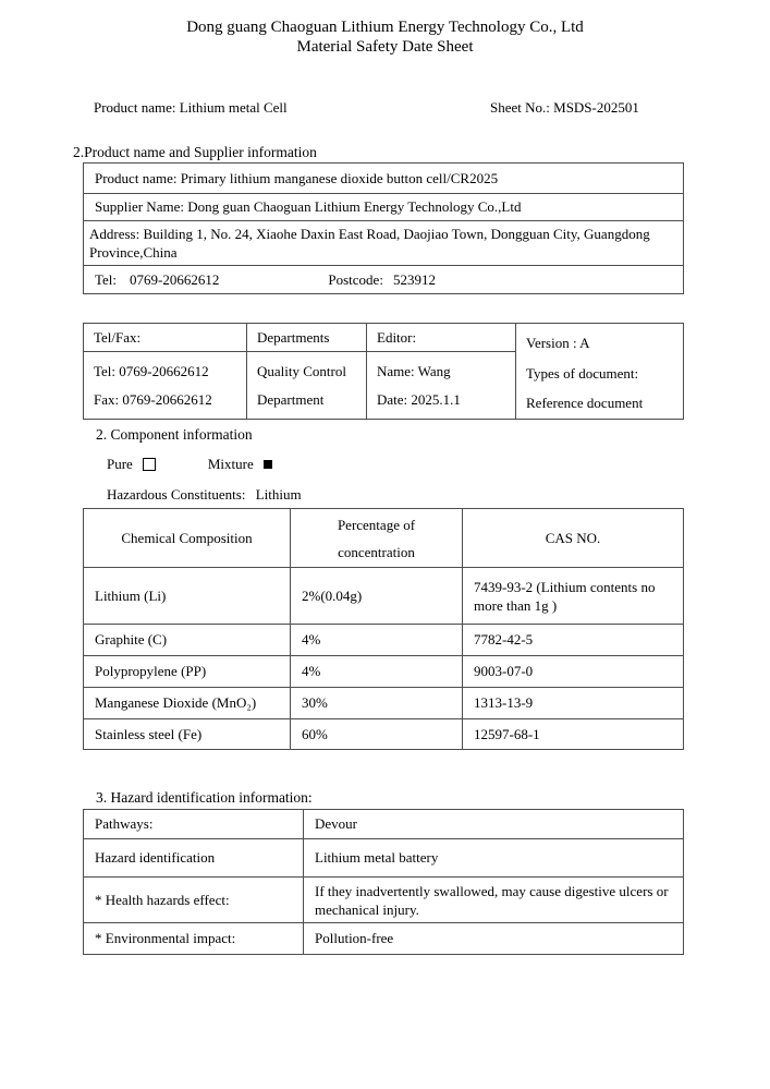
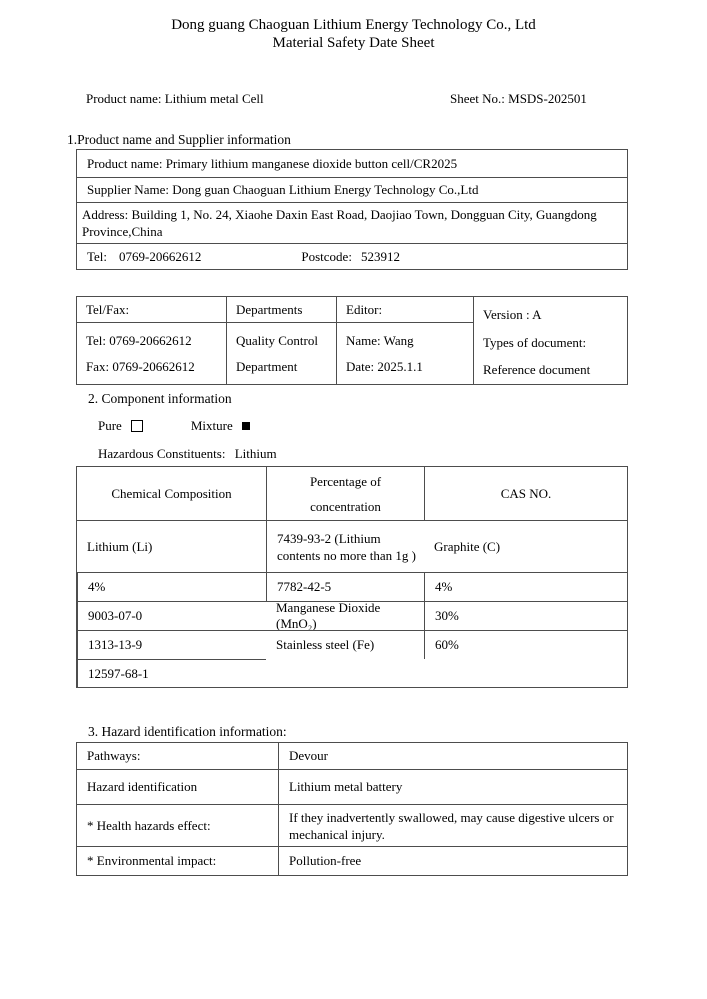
  Dong guang Chaoguan Lithium Energy Technology Co., Ltd
  Material Safety Date Sheet
  Product name: Lithium metal Cell
  Sheet No.: MSDS-202501
- 2.Product name and Supplier information
+ 1.Product name and Supplier information
  Product name: Primary lithium manganese dioxide button cell/CR2025
  Supplier Name: Dong guan Chaoguan Lithium Energy Technology Co.,Ltd
  Address: Building 1, No. 24, Xiaohe Daxin East Road, Daojiao Town, Dongguan City, Guangdong Province,China
  Tel:
  0769-20662612
  Postcode:
  523912
  Tel/Fax:
  Departments
  Editor:
  Version : A
  Types of document:
  Reference document
  Tel: 0769-20662612
  Fax: 0769-20662612
  Quality Control Department
  Name: Wang
  Date: 2025.1.1
  2. Component information
  Pure
  Mixture
  Hazardous Constituents: Lithium
  Chemical Composition
  Percentage of concentration
  CAS NO.
  Lithium (Li)
- 2%(0.04g)
  7439-93-2 (Lithium contents no more than 1g )
  Graphite (C)
  4%
  7782-42-5
- Polypropylene (PP)
  4%
  9003-07-0
  Manganese Dioxide (MnO₂)
  30%
  1313-13-9
  Stainless steel (Fe)
  60%
  12597-68-1
  3. Hazard identification information:
  Pathways:
  Devour
  Hazard identification
  Lithium metal battery
  * Health hazards effect:
  If they inadvertently swallowed, may cause digestive ulcers or mechanical injury.
  * Environmental impact:
  Pollution-free
